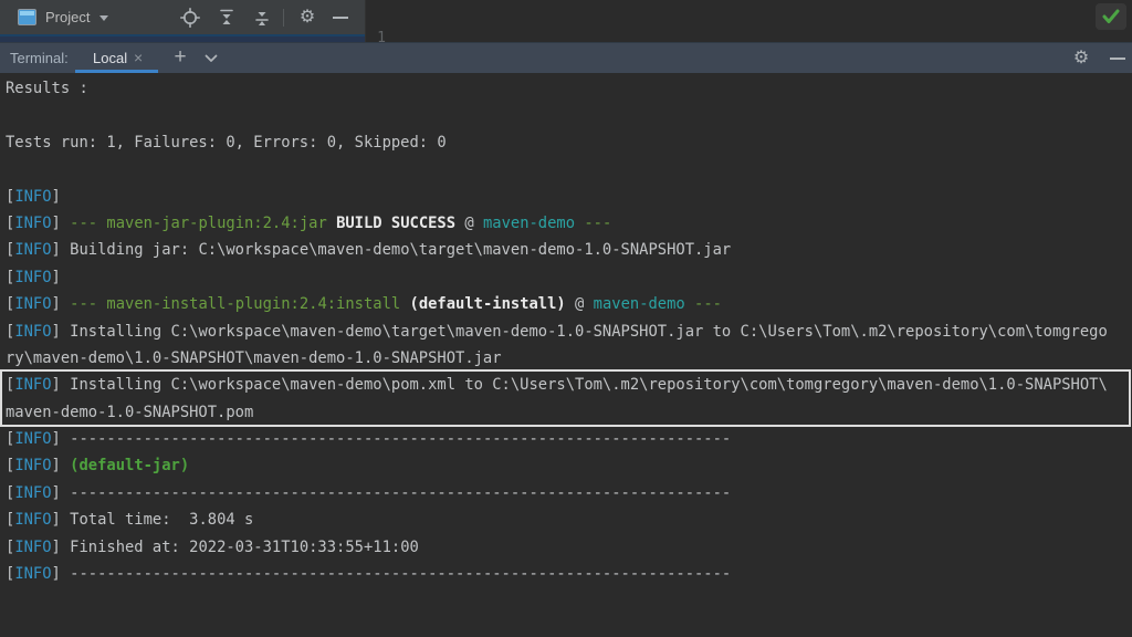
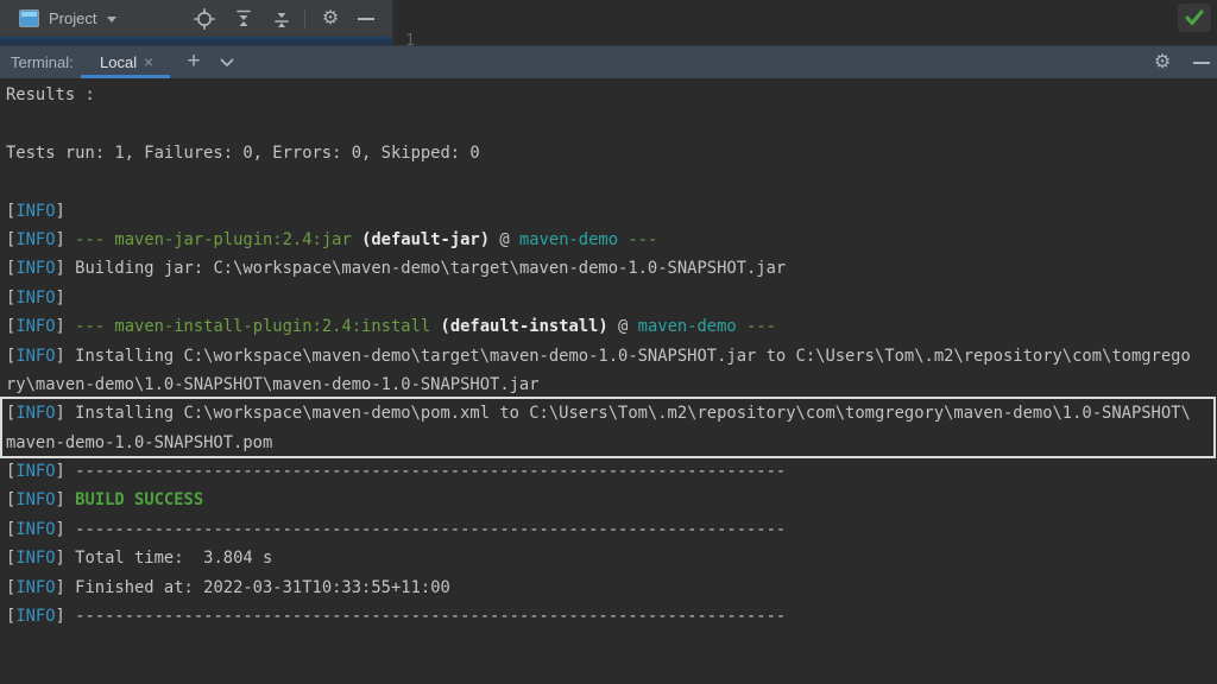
  Project
  ⚙
  1
  Terminal:
  Local
  ×
  +
  ⚙
  Results :
  Tests run: 1, Failures: 0, Errors: 0, Skipped: 0
  [INFO]
- [INFO] --- maven-jar-plugin:2.4:jar BUILD SUCCESS @ maven-demo ---
+ [INFO] --- maven-jar-plugin:2.4:jar (default-jar) @ maven-demo ---
  [INFO] Building jar: C:\workspace\maven-demo\target\maven-demo-1.0-SNAPSHOT.jar
  [INFO]
  [INFO] --- maven-install-plugin:2.4:install (default-install) @ maven-demo ---
  [INFO] Installing C:\workspace\maven-demo\target\maven-demo-1.0-SNAPSHOT.jar to C:\Users\Tom\.m2\repository\com\tomgrego
  ry\maven-demo\1.0-SNAPSHOT\maven-demo-1.0-SNAPSHOT.jar
  [INFO] Installing C:\workspace\maven-demo\pom.xml to C:\Users\Tom\.m2\repository\com\tomgregory\maven-demo\1.0-SNAPSHOT\
  maven-demo-1.0-SNAPSHOT.pom
  [INFO] ------------------------------------------------------------------------
- [INFO] (default-jar)
+ [INFO] BUILD SUCCESS
  [INFO] ------------------------------------------------------------------------
  [INFO] Total time: 3.804 s
  [INFO] Finished at: 2022-03-31T10:33:55+11:00
  [INFO] ------------------------------------------------------------------------
